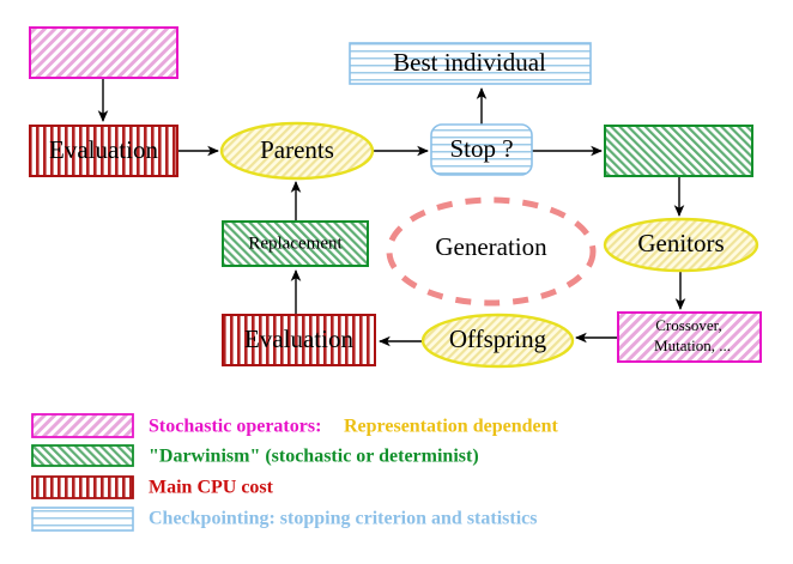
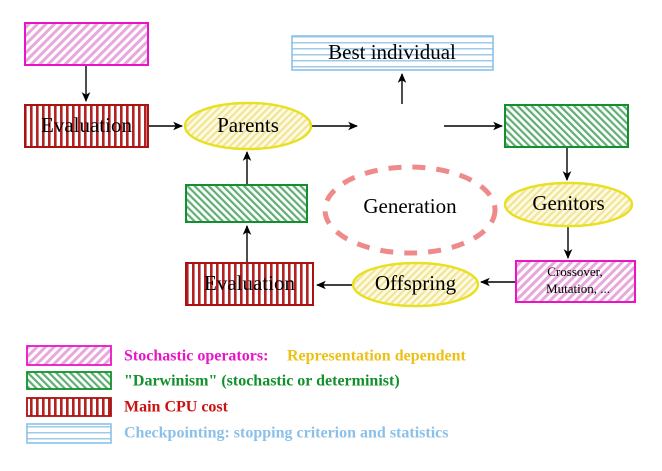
  Evaluation
  Parents
  Best individual
- Stop ?
- Replacement
  Generation
  Genitors
  Evaluation
  Offspring
  Crossover,
  Mutation, ...
  Stochastic operators:
  Representation dependent
  "Darwinism" (stochastic or determinist)
  Main CPU cost
  Checkpointing: stopping criterion and statistics
